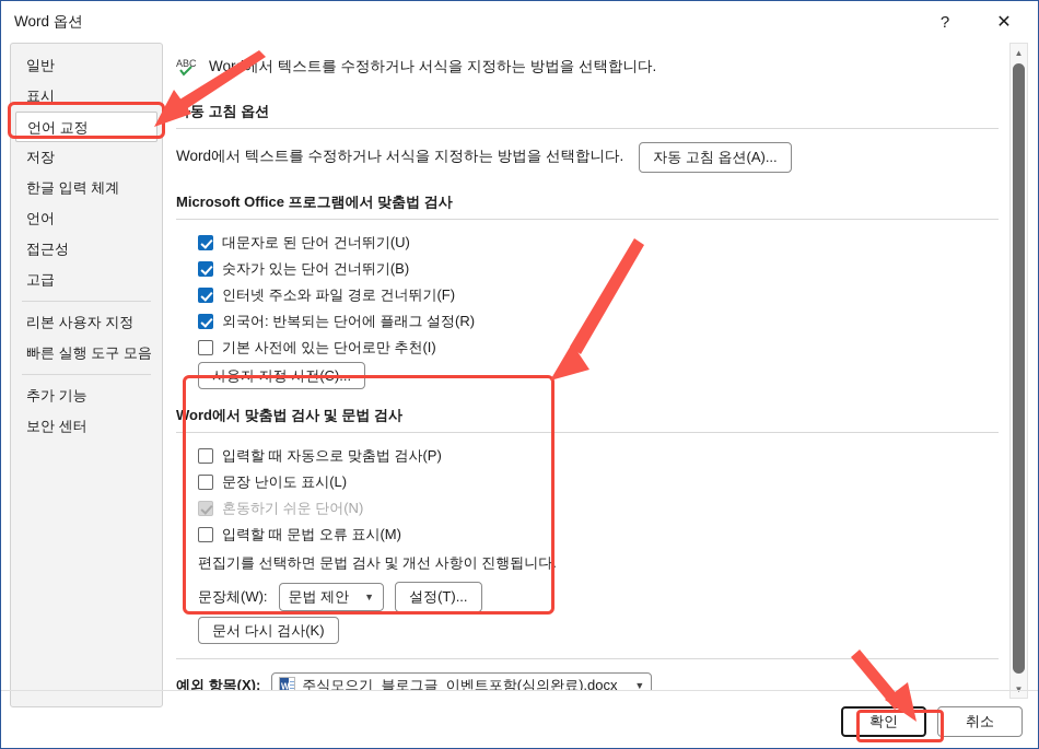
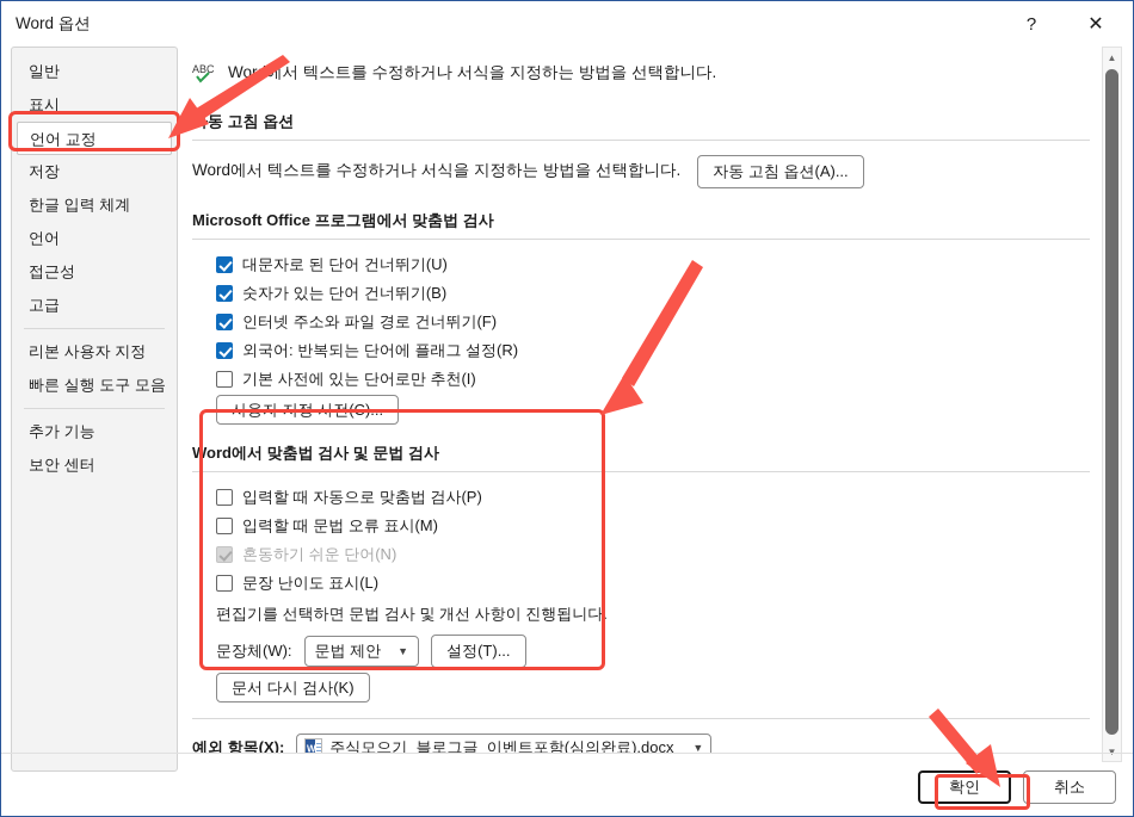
  Word 옵션
  ?
  ✕
  일반
  표시
  언어 교정
  저장
  한글 입력 체계
  언어
  접근성
  고급
  리본 사용자 지정
  빠른 실행 도구 모음
  추가 기능
  보안 센터
  ABC
  Wor서 텍스트를 수정하거나 서식을 지정하는 방법을 선택합니다.
  동 고침 옵션
  Word에서 텍스트를 수정하거나 서식을 지정하는 방법을 선택합니다.
  자동 고침 옵션(A)...
  Microsoft Office 프로그램에서 맞춤법 검사
  대문자로 된 단어 건너뛰기(U)
  숫자가 있는 단어 건너뛰기(B)
  인터넷 주소와 파일 경로 건너뛰기(F)
  외국어: 반복되는 단어에 플래그 설정(R)
  기본 사전에 있는 단어로만 추천(I)
  사용자 지정 사전(C)...
  Word에서 맞춤법 검사 및 문법 검사
  입력할 때 자동으로 맞춤법 검사(P)
- 문장 난이도 표시(L)
+ 입력할 때 문법 오류 표시(M)
  혼동하기 쉬운 단어(N)
- 입력할 때 문법 오류 표시(M)
+ 문장 난이도 표시(L)
  편집기를 선택하면 문법 검사 및 개선 사항이 진행됩니다.
  문장체(W):
  문법 제안
  ▼
  설정(T)...
  문서 다시 검사(K)
  예외 항목(X):
  W
  주식모으기_블로그글_이벤트포함(심의완료).docx
  ▼
  ▲
  ▼
  확인
  취소
